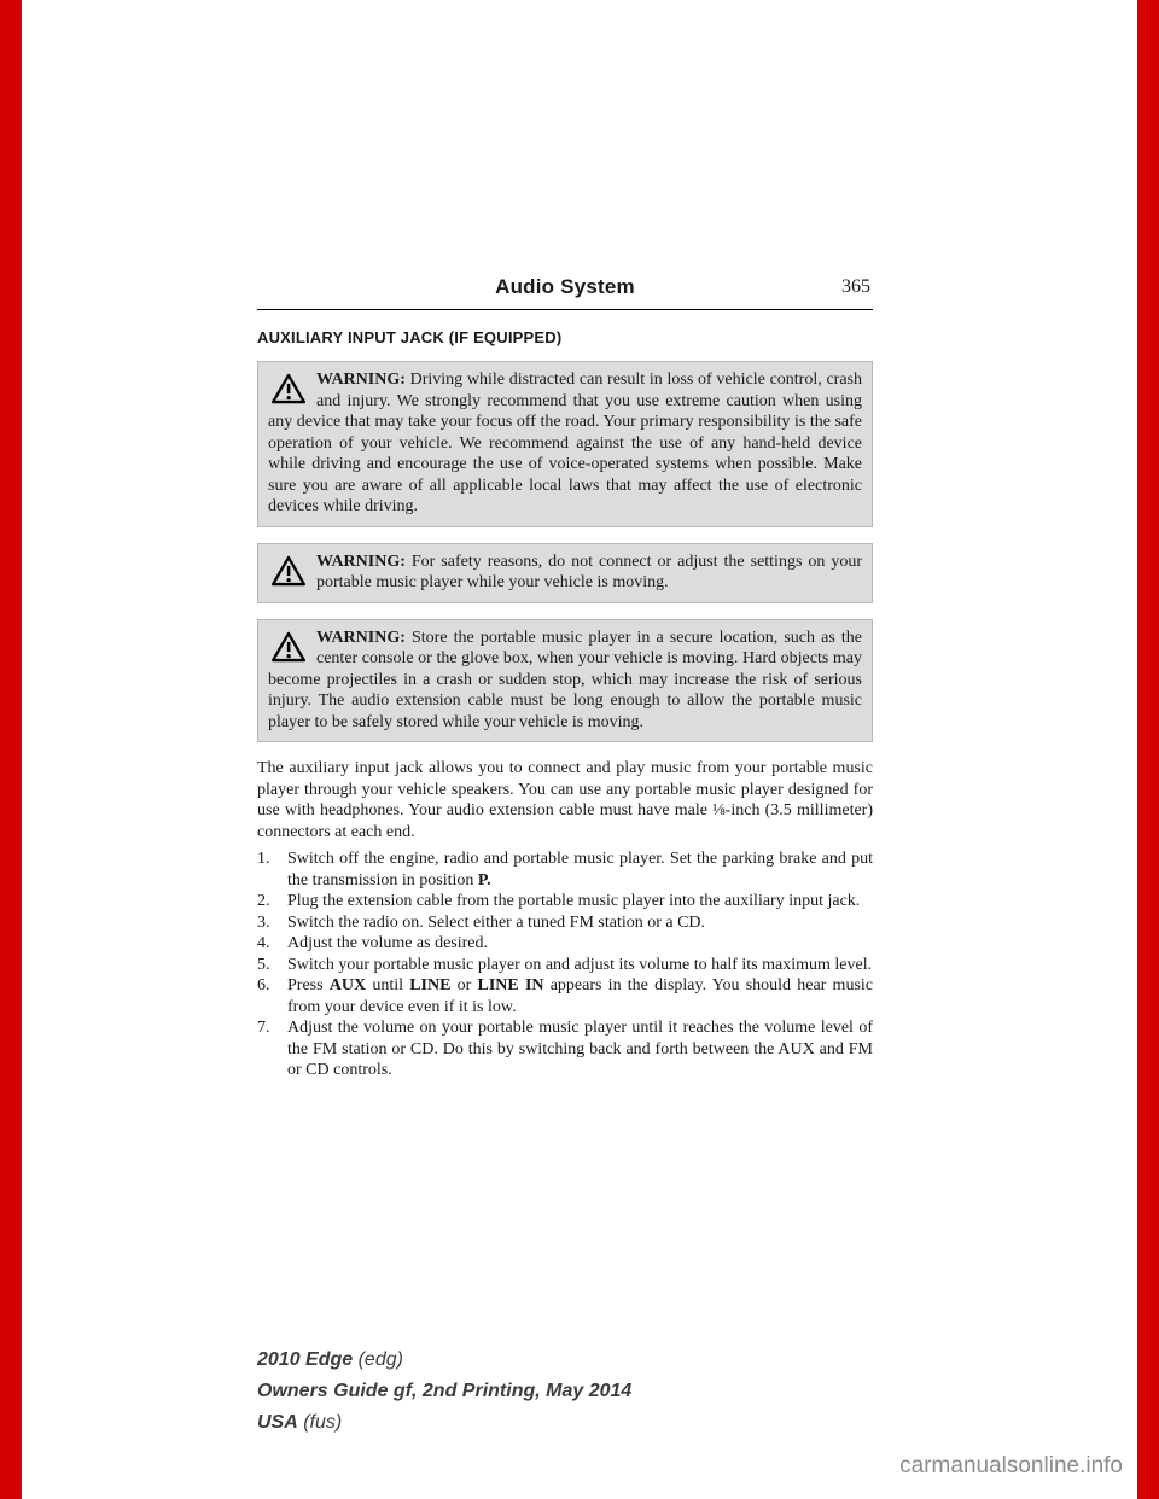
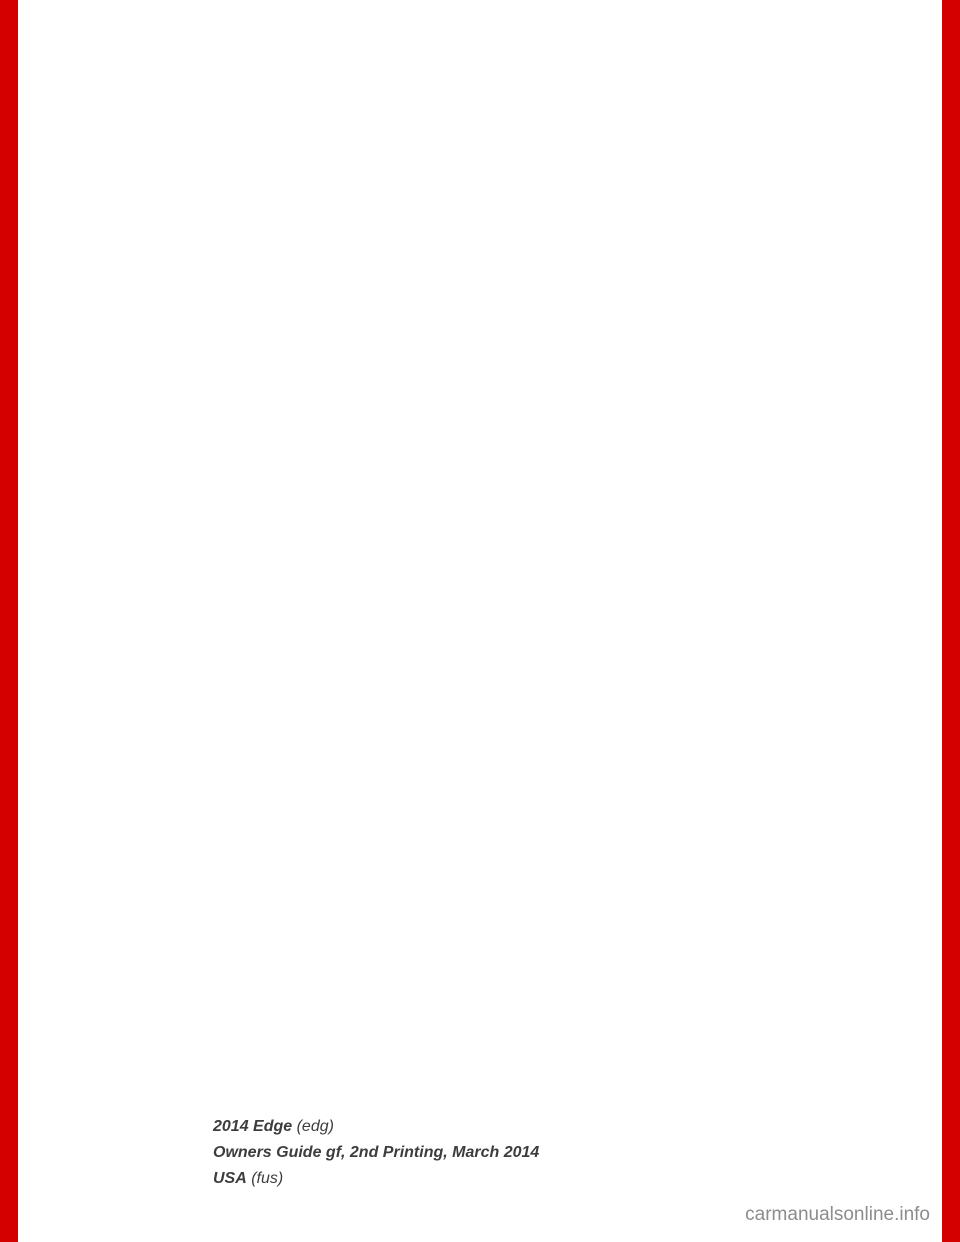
- Audio System
- 365
- AUXILIARY INPUT JACK (IF EQUIPPED)
- WARNING: Driving while distracted can result in loss of vehicle control, crash and injury. We strongly recommend that you use extreme caution when using any device that may take your focus off the road. Your primary responsibility is the safe operation of your vehicle. We recommend against the use of any hand-held device while driving and encourage the use of voice-operated systems when possible. Make sure you are aware of all applicable local laws that may affect the use of electronic devices while driving.
- WARNING: For safety reasons, do not connect or adjust the settings on your portable music player while your vehicle is moving.
- WARNING: Store the portable music player in a secure location, such as the center console or the glove box, when your vehicle is moving. Hard objects may become projectiles in a crash or sudden stop, which may increase the risk of serious injury. The audio extension cable must be long enough to allow the portable music player to be safely stored while your vehicle is moving.
- The auxiliary input jack allows you to connect and play music from your portable music player through your vehicle speakers. You can use any portable music player designed for use with headphones. Your audio extension cable must have male ⅛-inch (3.5 millimeter) connectors at each end.
- 1.
- Switch off the engine, radio and portable music player. Set the parking brake and put the transmission in position P.
- 2.
- Plug the extension cable from the portable music player into the auxiliary input jack.
- 3.
- Switch the radio on. Select either a tuned FM station or a CD.
- 4.
- Adjust the volume as desired.
- 5.
- Switch your portable music player on and adjust its volume to half its maximum level.
- 6.
- Press AUX until LINE or LINE IN appears in the display. You should hear music from your device even if it is low.
- 7.
- Adjust the volume on your portable music player until it reaches the volume level of the FM station or CD. Do this by switching back and forth between the AUX and FM or CD controls.
- 2010 Edge (edg)
+ 2014 Edge (edg)
- Owners Guide gf, 2nd Printing, May 2014
+ Owners Guide gf, 2nd Printing, March 2014
  USA (fus)
  carmanualsonline.info
